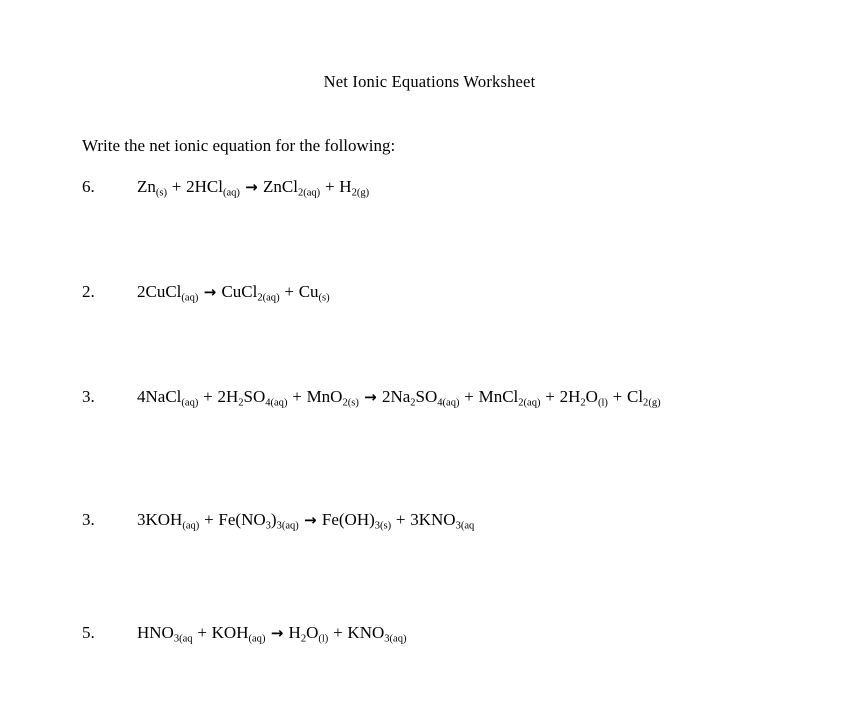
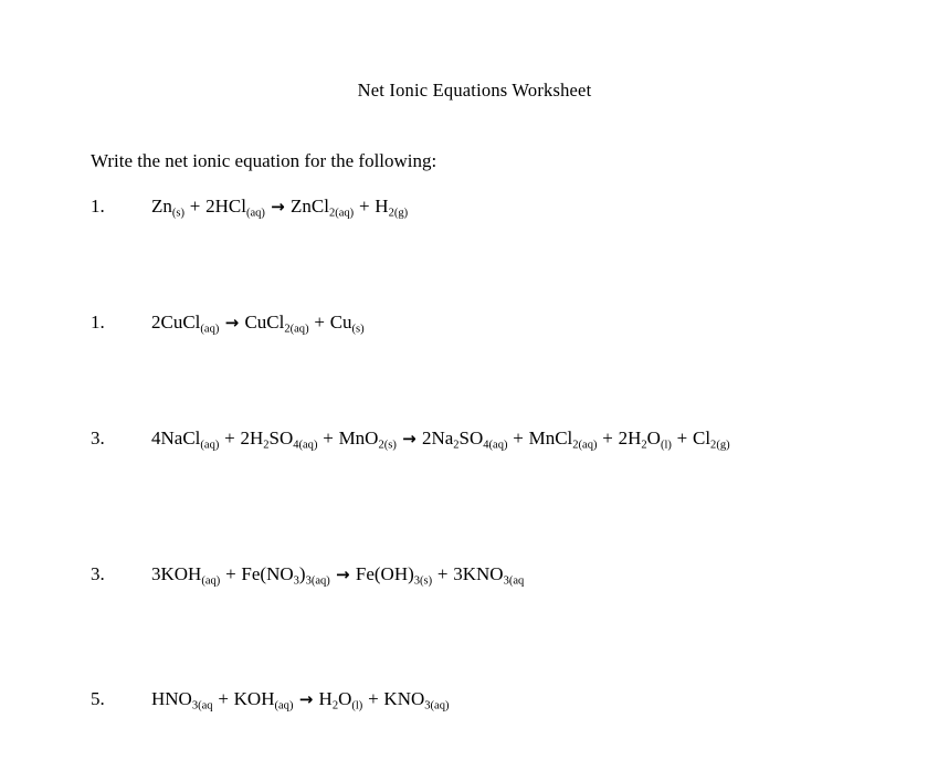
  Net Ionic Equations Worksheet
  Write the net ionic equation for the following:
- 6. Zn(s) + 2HCl(aq) → ZnCl2(aq) + H2(g)
+ 1. Zn(s) + 2HCl(aq) → ZnCl2(aq) + H2(g)
- 2. 2CuCl(aq) → CuCl2(aq) + Cu(s)
+ 1. 2CuCl(aq) → CuCl2(aq) + Cu(s)
  3. 4NaCl(aq) + 2H2SO4(aq) + MnO2(s) → 2Na2SO4(aq) + MnCl2(aq) + 2H2O(l) + Cl2(g)
  3. 3KOH(aq) + Fe(NO3)3(aq) → Fe(OH)3(s) + 3KNO3(aq
  5. HNO3(aq + KOH(aq) → H2O(l) + KNO3(aq)
